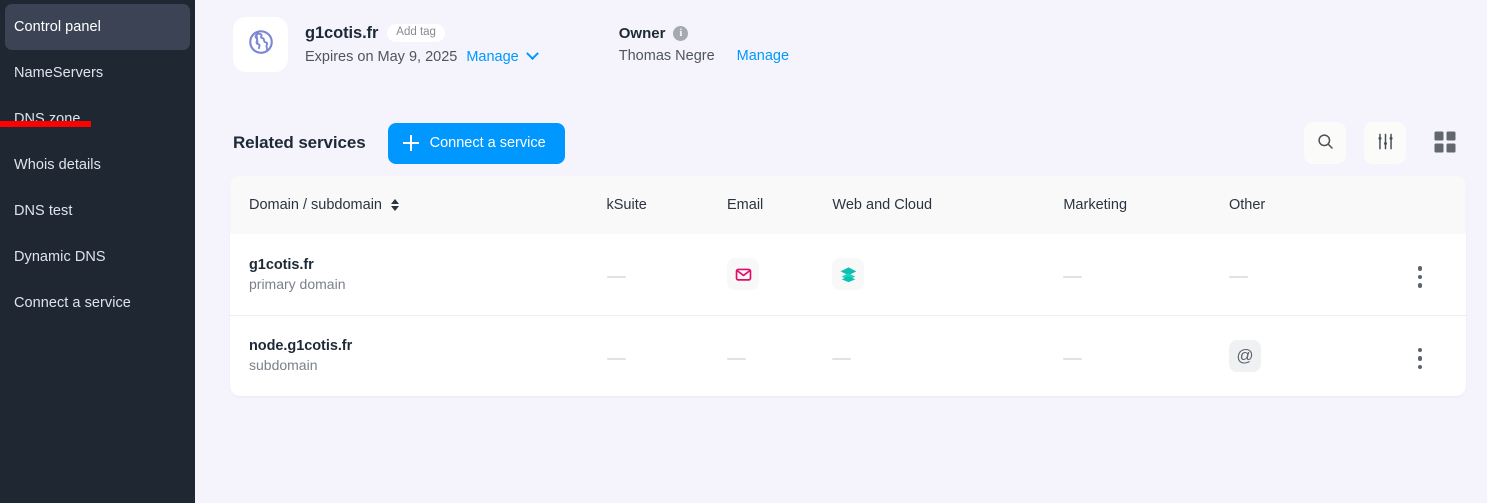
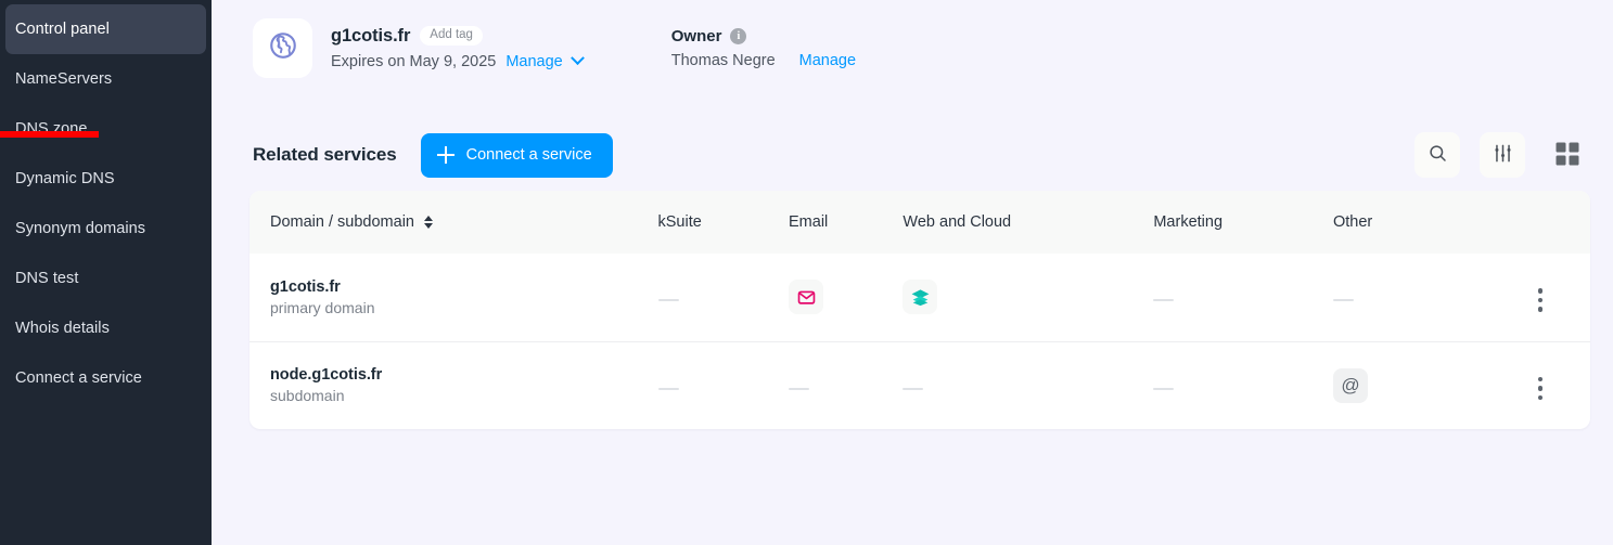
  Control panel
  NameServers
  DNS zone
- Whois details
+ Dynamic DNS
+ Synonym domains
  DNS test
- Dynamic DNS
+ Whois details
  Connect a service
  g1cotis.fr
  Add tag
  Expires on May 9, 2025
  Manage
  Owner
  i
  Thomas Negre
  Manage
  Related services
  Connect a service
  Domain / subdomain	kSuite	Email	Web and Cloud	Marketing	Other
  g1cotis.fr primary domain
  node.g1cotis.fr subdomain					@
